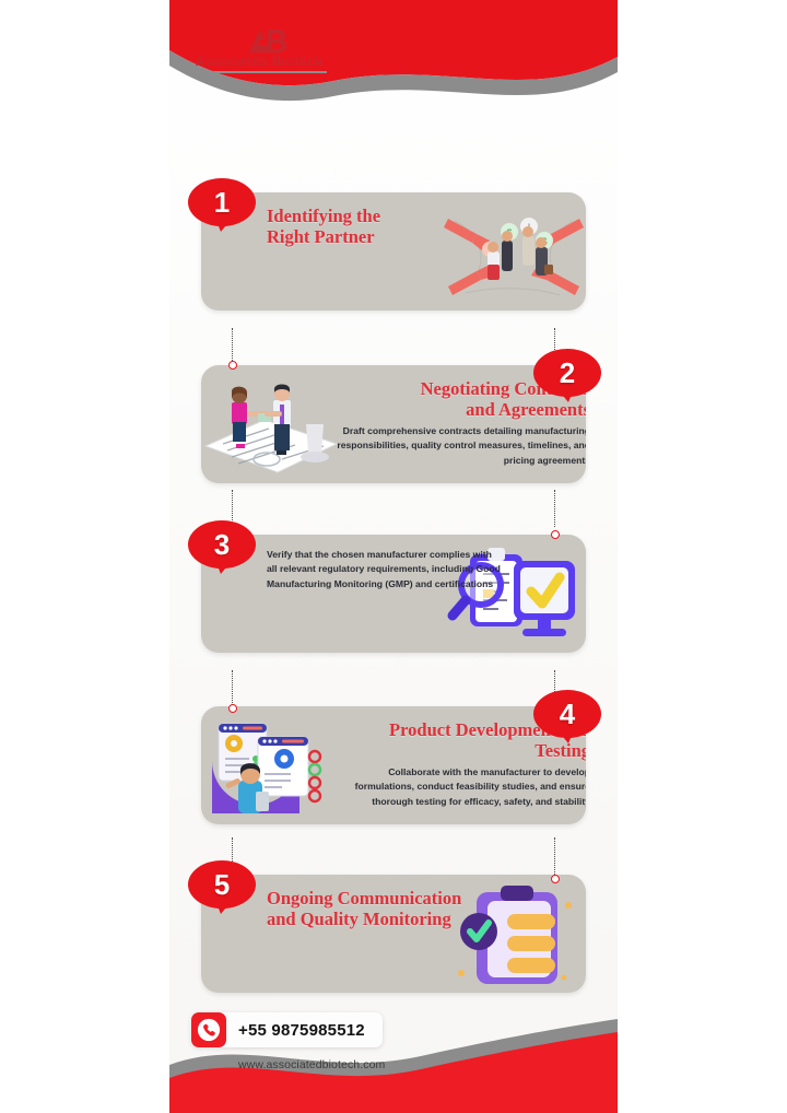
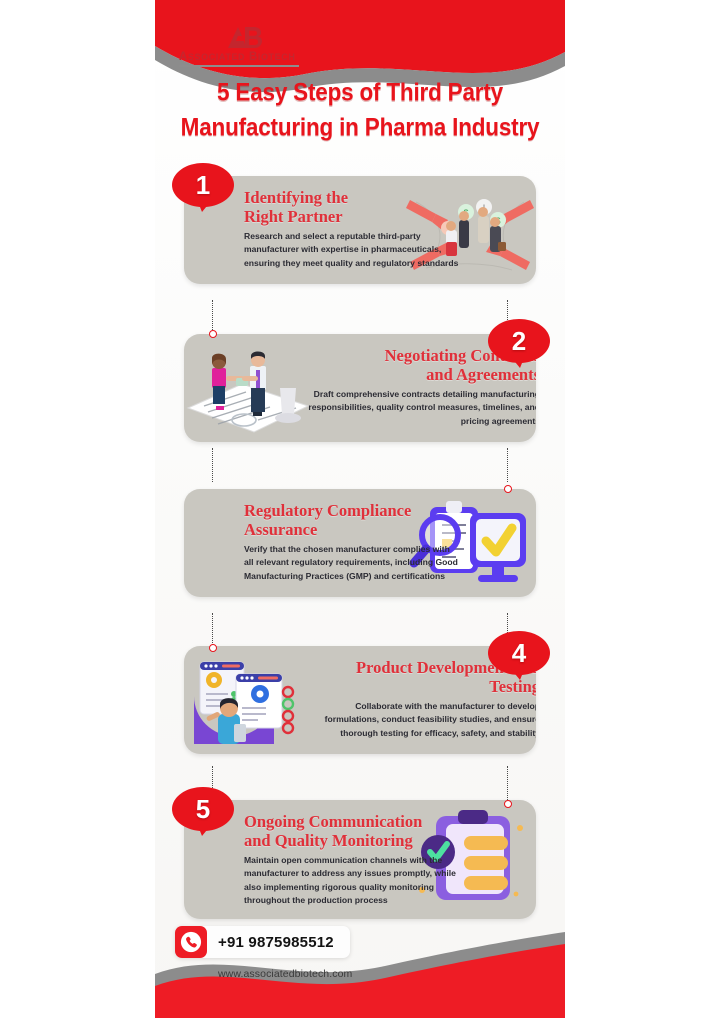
  ASSOCIATED BIOTECH
+ 5 Easy Steps of Third Party
+ Manufacturing in Pharma Industry
  Identifying the
  Right Partner
+ Research and select a reputable third-party manufacturer with expertise in pharmaceuticals, ensuring they meet quality and regulatory standards
  1
  Negotiating Con
  and Agreement
  Draft comprehensive contracts detailing manufacturin responsibilities, quality control measures, timelines, an pricing agreement
  2
+ Regulatory Compliance
+ Assurance
- Verify that the chosen manufacturer complies with all relevant regulatory requirements, including Good Manufacturing Monitoring (GMP) and certifications
+ Verify that the chosen manufacturer complies with all relevant regulatory requirements, including Good Manufacturing Practices (GMP) and certifications
- 3
  Product Developme
  Testing
  Collaborate with the manufacturer to develo formulations, conduct feasibility studies, and ensur thorough testing for efficacy, safety, and stabilit
  4
  Ongoing Communication
  and Quality Monitoring
+ Maintain open communication channels with the manufacturer to address any issues promptly, while also implementing rigorous quality monitoring throughout the production process
  5
- +55 9875985512
+ +91 9875985512
  www.associatedbiotech.com
